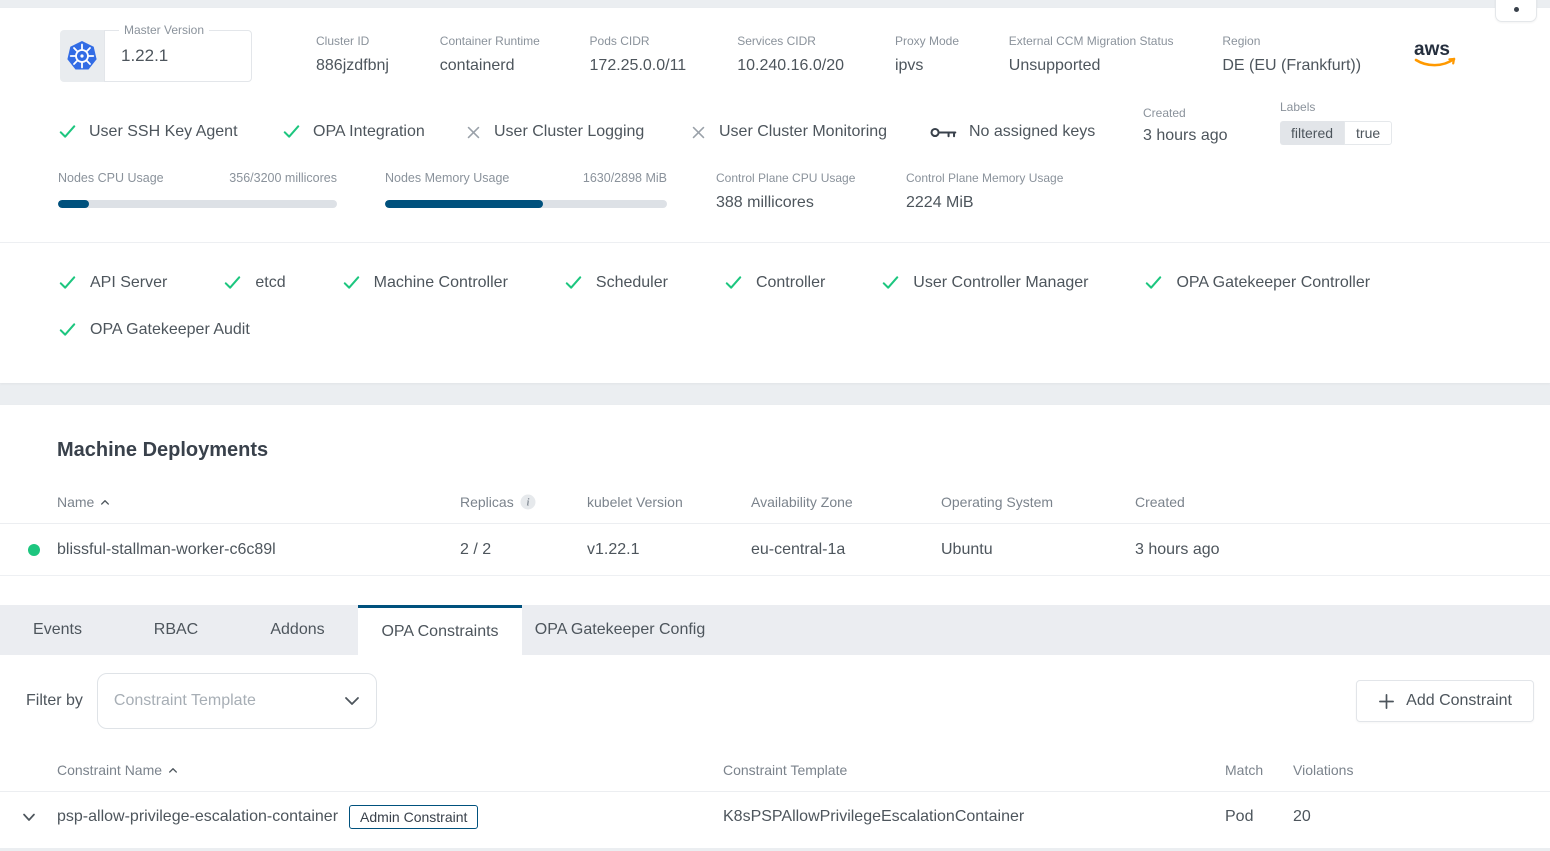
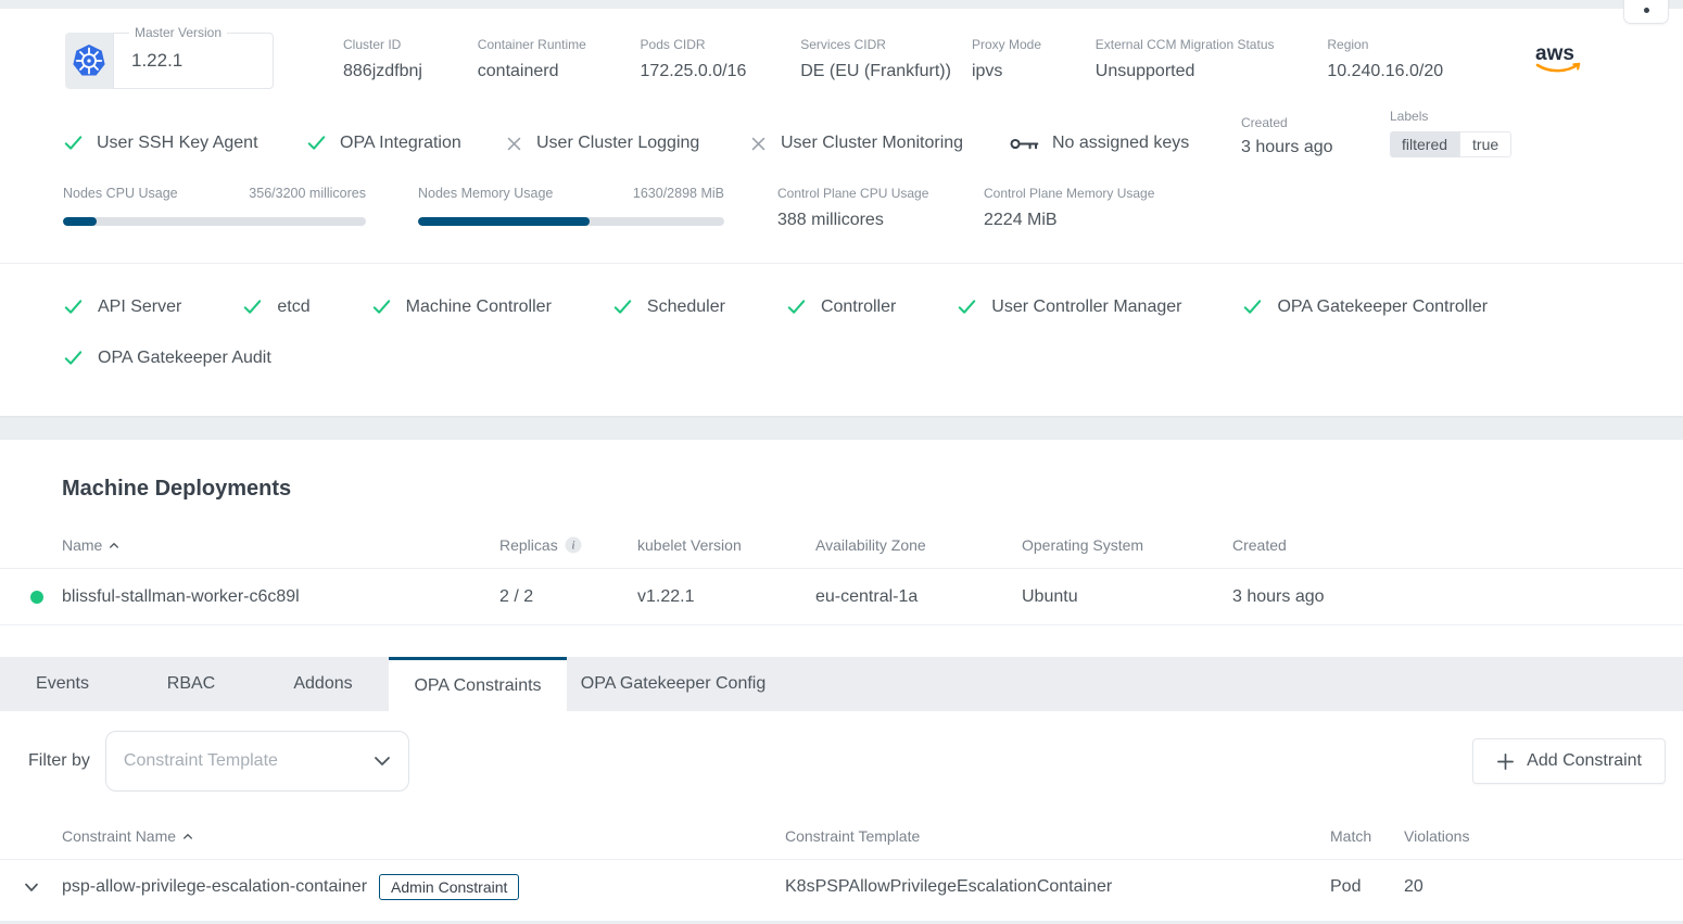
  Master Version
  1.22.1
  Cluster ID
  886jzdfbnj
  Container Runtime
  containerd
  Pods CIDR
- 172.25.0.0/11
+ 172.25.0.0/16
  Services CIDR
- 10.240.16.0/20
+ DE (EU (Frankfurt))
  Proxy Mode
  ipvs
  External CCM Migration Status
  Unsupported
  Region
- DE (EU (Frankfurt))
+ 10.240.16.0/20
  aws
  User SSH Key Agent
  OPA Integration
  User Cluster Logging
  User Cluster Monitoring
  No assigned keys
  Created
  3 hours ago
  Labels
  filtered
  true
  Nodes CPU Usage
  356/3200 millicores
  Nodes Memory Usage
  1630/2898 MiB
  Control Plane CPU Usage
  388 millicores
  Control Plane Memory Usage
  2224 MiB
  API Server
  etcd
  Machine Controller
  Scheduler
  Controller
  User Controller Manager
  OPA Gatekeeper Controller
  OPA Gatekeeper Audit
  Machine Deployments
  Name
  Replicas
  i
  kubelet Version
  Availability Zone
  Operating System
  Created
  blissful-stallman-worker-c6c89l
  2 / 2
  v1.22.1
  eu-central-1a
  Ubuntu
  3 hours ago
  Events
  RBAC
  Addons
  OPA Constraints
  OPA Gatekeeper Config
  Filter by
  Constraint Template
  Add Constraint
  Constraint Name
  Constraint Template
  Match
  Violations
  psp-allow-privilege-escalation-container
  Admin Constraint
  K8sPSPAllowPrivilegeEscalationContainer
  Pod
  20
